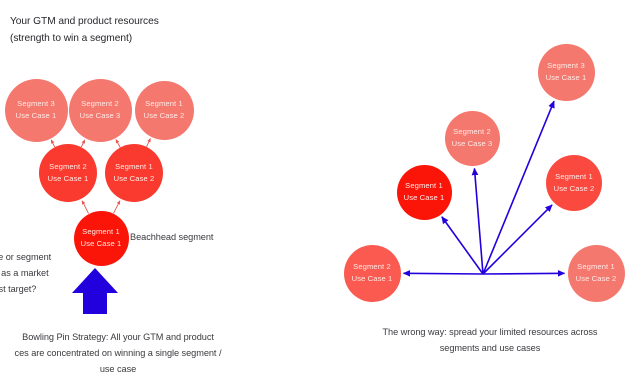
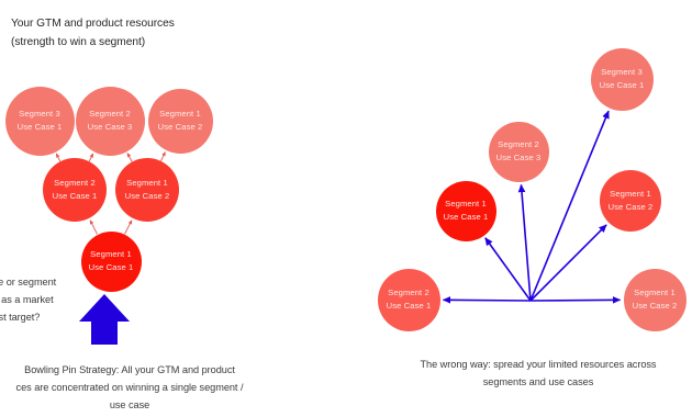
  Your GTM and product resources
  (strength to win a segment)
  Segment 3
  Use Case 1
  Segment 2
  Use Case 3
  Segment 1
  Use Case 2
  Segment 2
  Use Case 1
  Segment 1
  Use Case 2
  Segment 1
  Use Case 1
- Beachhead segment
  e or segment
  as a market
  Bowling Pin Strategy: All your GTM and product
  ces are concentrated on winning a single segment /
  use case
  Segment 3
  Use Case 1
  Segment 2
  Use Case 3
  Segment 1
  Use Case 1
  Segment 1
  Use Case 2
  Segment 2
  Use Case 1
  Segment 1
  Use Case 2
  The wrong way: spread your limited resources across
  segments and use cases
